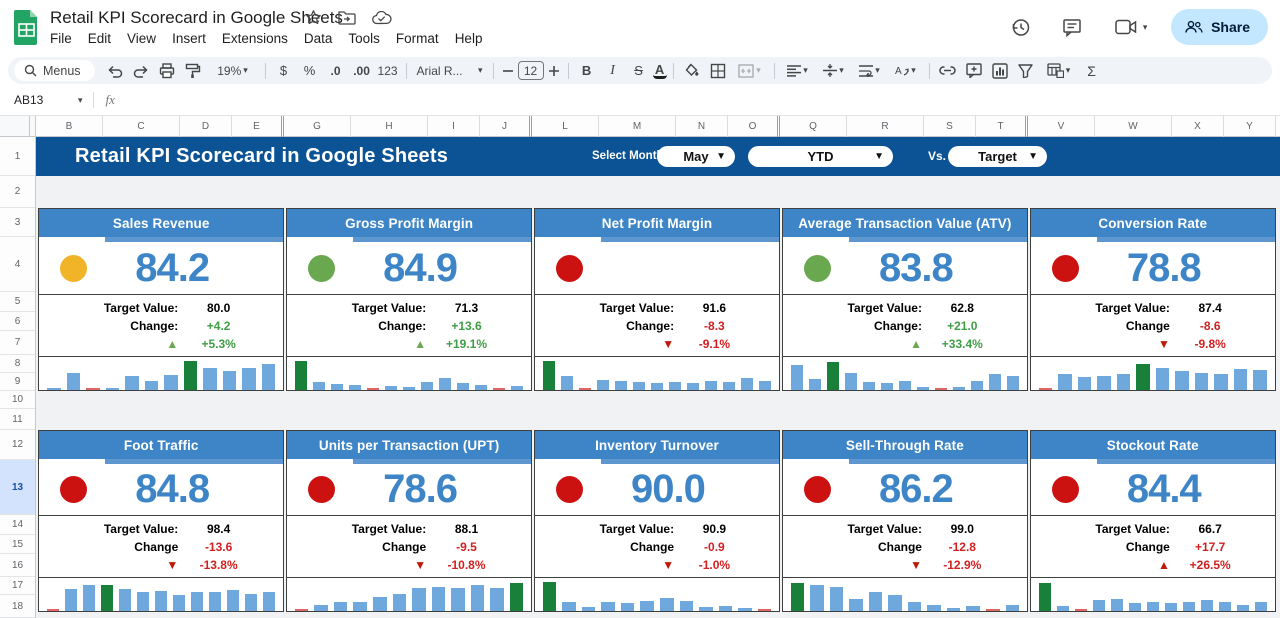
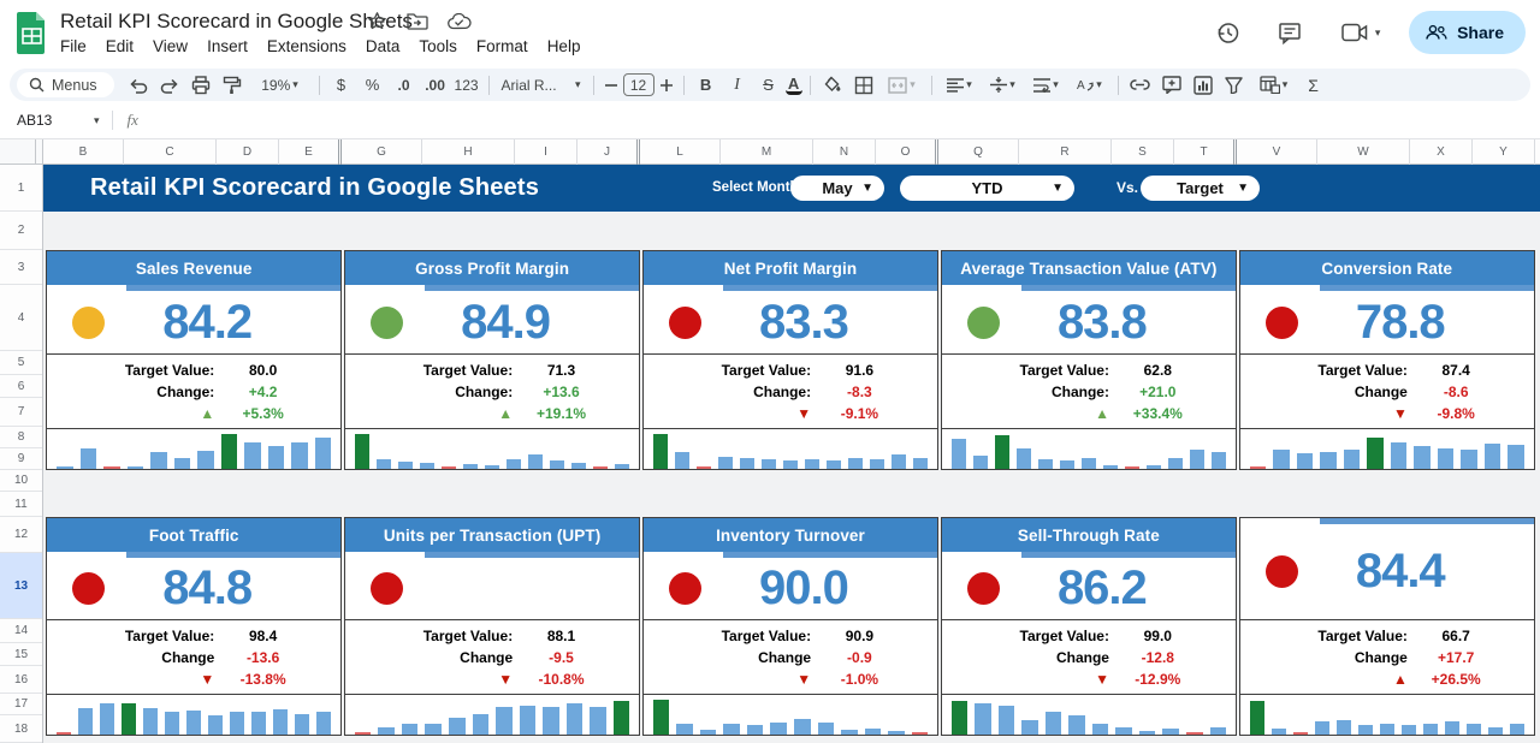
  Retail KPI Scorecard in Google Sheet
  File
  Edit
  View
  Insert
  Extensions
  Data
  Tools
  Format
  Help
  ▾
  Share
  Menus
  19%
  ▾
  $
  %
  .0
  .00
  123
  Arial R...
  ▾
  12
  B
  I
  S
  A
  ▾
  ▾
  ▾
  ▾
  A
  ▾
  ▾
  Σ
  AB13
  ▾
  fx
  B
  C
  D
  E
  G
  H
  I
  J
  L
  M
  N
  O
  Q
  R
  S
  T
  V
  W
  X
  Y
  1
  2
  3
  4
  5
  6
  7
  8
  9
  10
  11
  12
  13
  14
  15
  16
  17
  18
  Retail KPI Scorecard in Google Sheets
  Select Mont
  May
  ▼
  YTD
  ▼
  Vs.
  Target
  ▼
  Sales Revenue
  84.2
  Target Value:
  80.0
  Change:
  +4.2
  ▲
  +5.3%
  Gross Profit Margin
  84.9
  Target Value:
  71.3
  Change:
  +13.6
  ▲
  +19.1%
  Net Profit Margin
+ 83.3
  Target Value:
  91.6
  Change:
  -8.3
  ▼
  -9.1%
  Average Transaction Value (ATV)
  83.8
  Target Value:
  62.8
  Change:
  +21.0
  ▲
  +33.4%
  Conversion Rate
  78.8
  Target Value:
  87.4
  Change
  -8.6
  ▼
  -9.8%
  Foot Traffic
  84.8
  Target Value:
  98.4
  Change
  -13.6
  ▼
  -13.8%
  Units per Transaction (UPT)
- 78.6
  Target Value:
  88.1
  Change
  -9.5
  ▼
  -10.8%
  Inventory Turnover
  90.0
  Target Value:
  90.9
  Change
  -0.9
  ▼
  -1.0%
  Sell-Through Rate
  86.2
  Target Value:
  99.0
  Change
  -12.8
  ▼
  -12.9%
- Stockout Rate
  84.4
  Target Value:
  66.7
  Change
  +17.7
  ▲
  +26.5%
